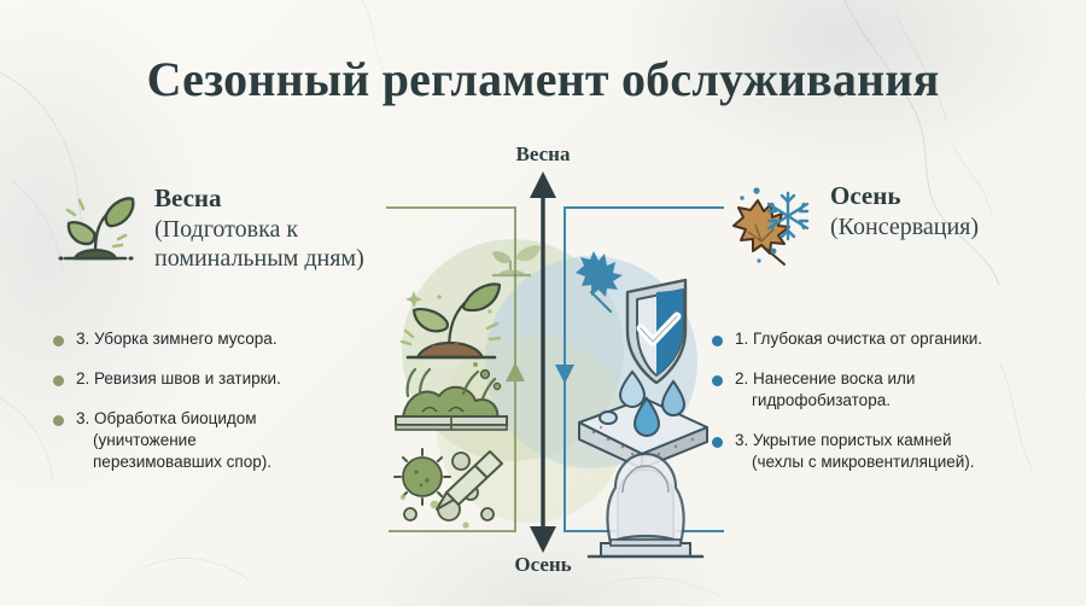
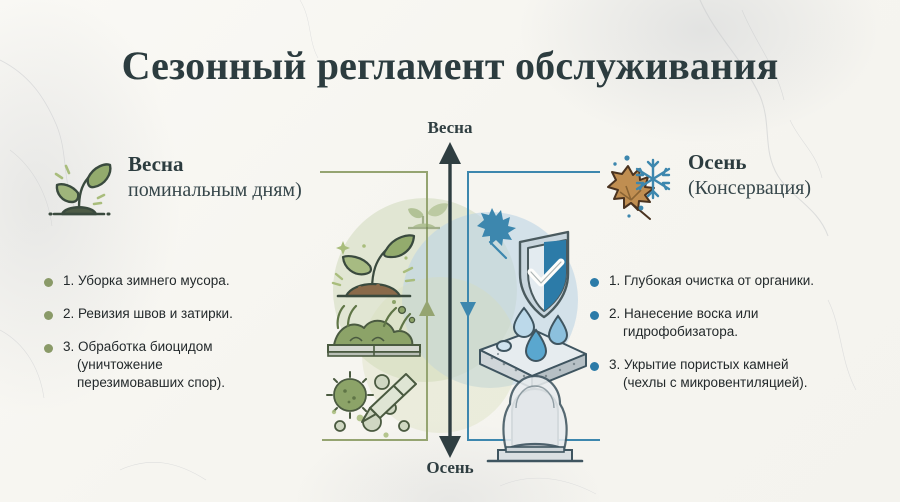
  Сезонный регламент обслуживания
  Весна
  Осень
  Весна
- (Подготовка к
  поминальным дням)
  Осень
  (Консервация)
- 3. Уборка зимнего мусора.
+ 1. Уборка зимнего мусора.
  2. Ревизия швов и затирки.
  3. Обработка биоцидом
  (уничтожение
  перезимовавших спор).
  1. Глубокая очистка от органики.
  2. Нанесение воска или
  гидрофобизатора.
  3. Укрытие пористых камней
  (чехлы с микровентиляцией).
